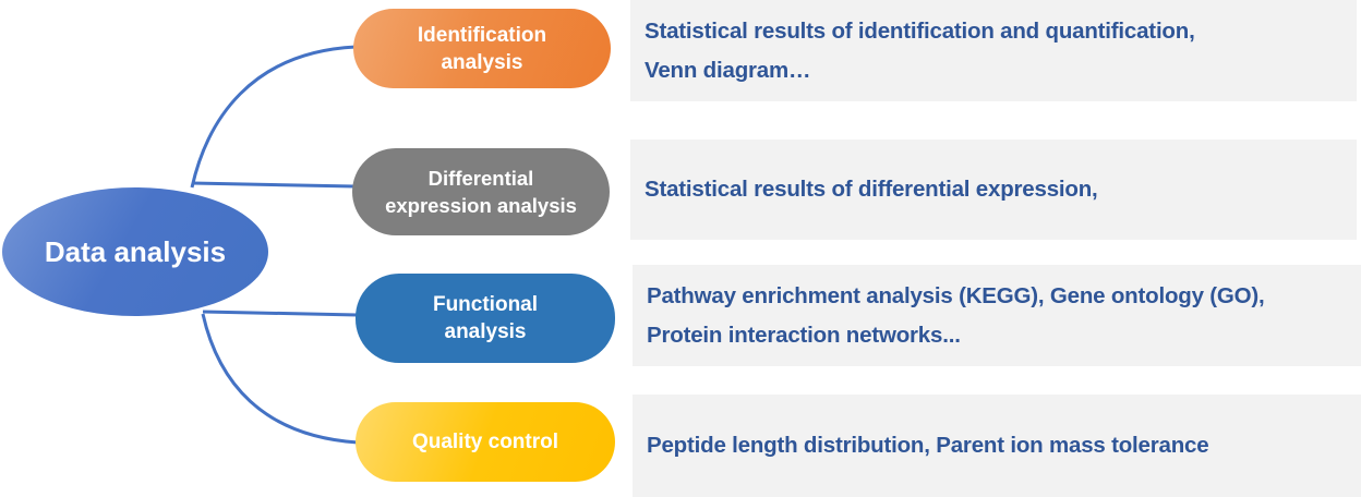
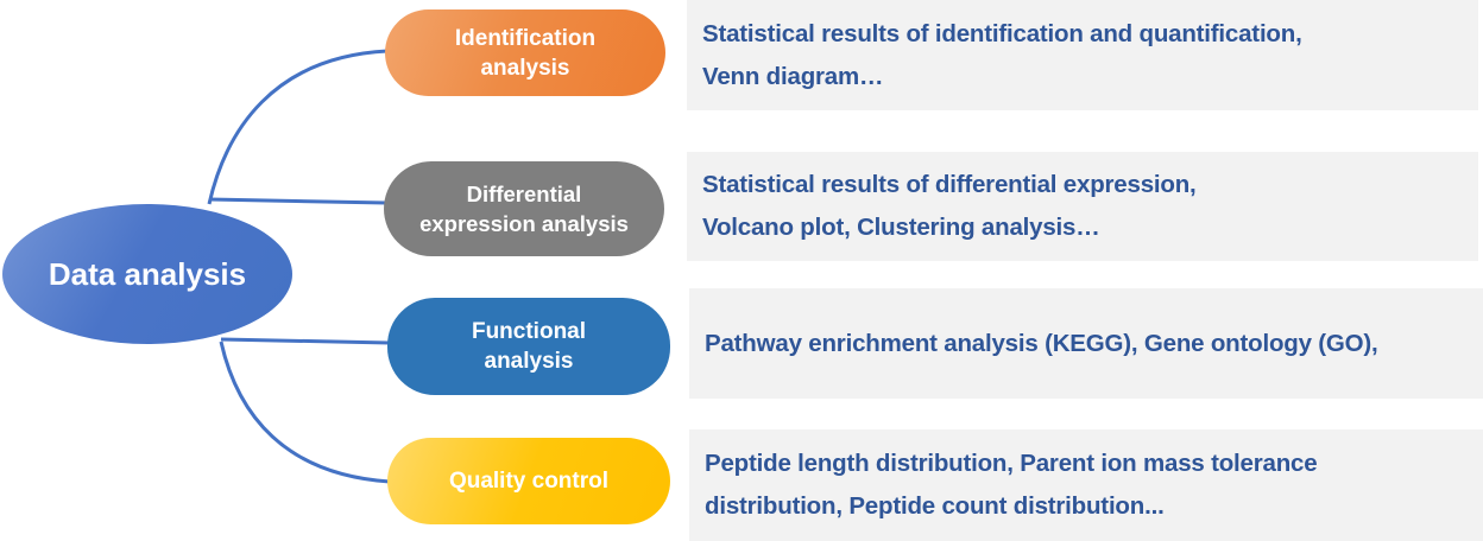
  Data analysis
  Identification
  analysis
  Differential
  expression analysis
  Functional
  analysis
  Quality control
  Statistical results of identification and quantification,
  Venn diagram…
  Statistical results of differential expression,
+ Volcano plot, Clustering analysis…
  Pathway enrichment analysis (KEGG), Gene ontology (GO),
- Protein interaction networks...
  Peptide length distribution, Parent ion mass tolerance
+ distribution, Peptide count distribution...
